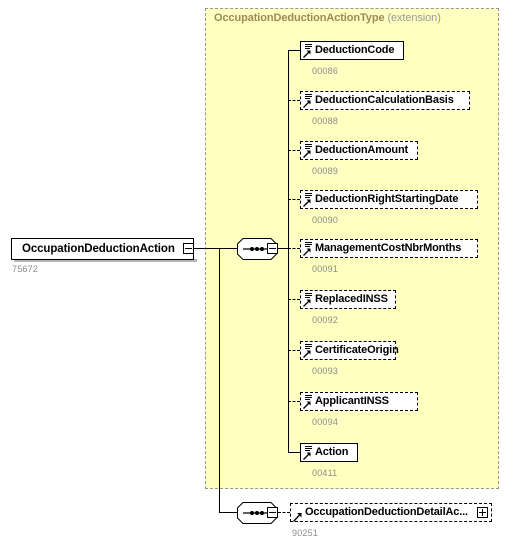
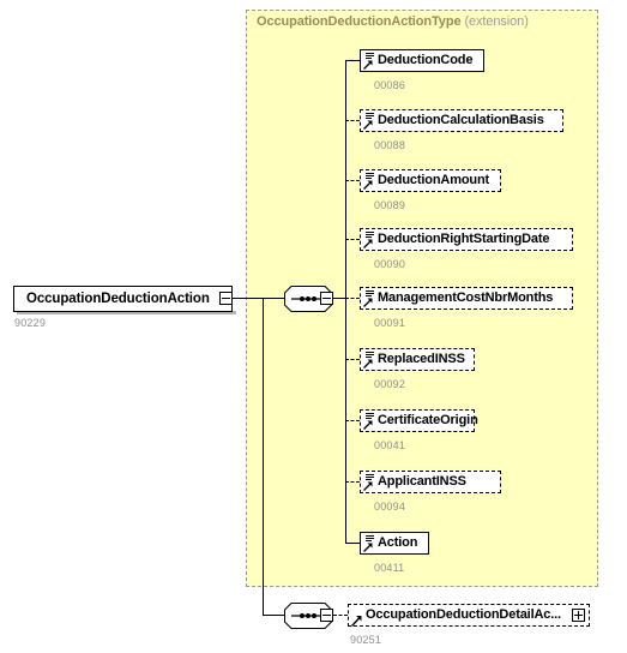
  OccupationDeductionActionType (extension)
  OccupationDeductionAction
- 75672
+ 90229
  DeductionCode
  00086
  DeductionCalculationBasis
  00088
  DeductionAmount
  00089
  DeductionRightStartingDate
  00090
  ManagementCostNbrMonths
  00091
  ReplacedINSS
  00092
  CertificateOrigin
- 00093
+ 00041
  ApplicantINSS
  00094
  Action
  00411
  OccupationDeductionDetailAc...
  90251
